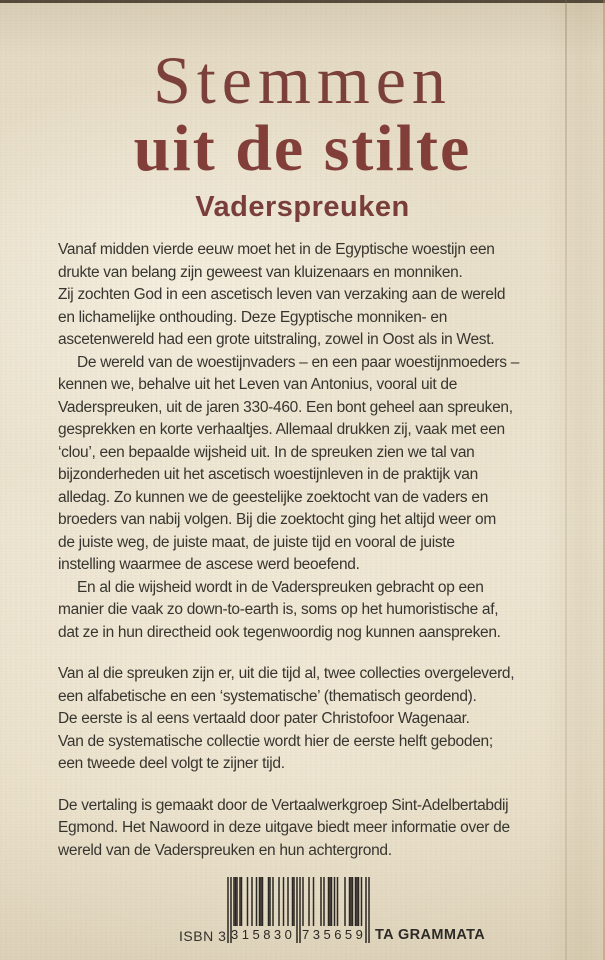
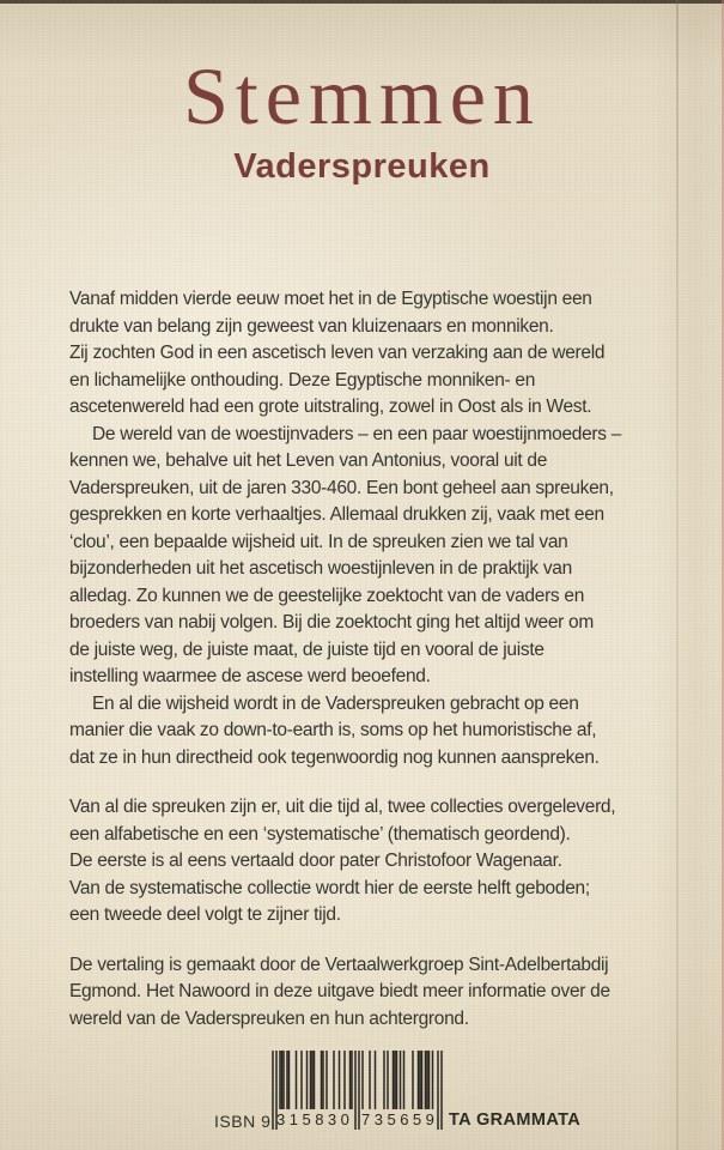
  Stemmen
- uit de stilte
  Vaderspreuken
  Vanaf midden vierde eeuw moet het in de Egyptische woestijn een
  drukte van belang zijn geweest van kluizenaars en monniken.
  Zij zochten God in een ascetisch leven van verzaking aan de wereld
  en lichamelijke onthouding. Deze Egyptische monniken- en
  ascetenwereld had een grote uitstraling, zowel in Oost als in West.
  De wereld van de woestijnvaders – en een paar woestijnmoeders –
  kennen we, behalve uit het Leven van Antonius, vooral uit de
  Vaderspreuken, uit de jaren 330-460. Een bont geheel aan spreuken,
  gesprekken en korte verhaaltjes. Allemaal drukken zij, vaak met een
  ‘clou’, een bepaalde wijsheid uit. In de spreuken zien we tal van
  bijzonderheden uit het ascetisch woestijnleven in de praktijk van
  alledag. Zo kunnen we de geestelijke zoektocht van de vaders en
  broeders van nabij volgen. Bij die zoektocht ging het altijd weer om
  de juiste weg, de juiste maat, de juiste tijd en vooral de juiste
  instelling waarmee de ascese werd beoefend.
  En al die wijsheid wordt in de Vaderspreuken gebracht op een
  manier die vaak zo down-to-earth is, soms op het humoristische af,
  dat ze in hun directheid ook tegenwoordig nog kunnen aanspreken.
  Van al die spreuken zijn er, uit die tijd al, twee collecties overgeleverd,
  een alfabetische en een ‘systematische’ (thematisch geordend).
  De eerste is al eens vertaald door pater Christofoor Wagenaar.
  Van de systematische collectie wordt hier de eerste helft geboden;
  een tweede deel volgt te zijner tijd.
  De vertaling is gemaakt door de Vertaalwerkgroep Sint-Adelbertabdij
  Egmond. Het Nawoord in deze uitgave biedt meer informatie over de
  wereld van de Vaderspreuken en hun achtergrond.
- ISBN 3
+ ISBN 9
  315830
  735659
  TA GRAMMATA
